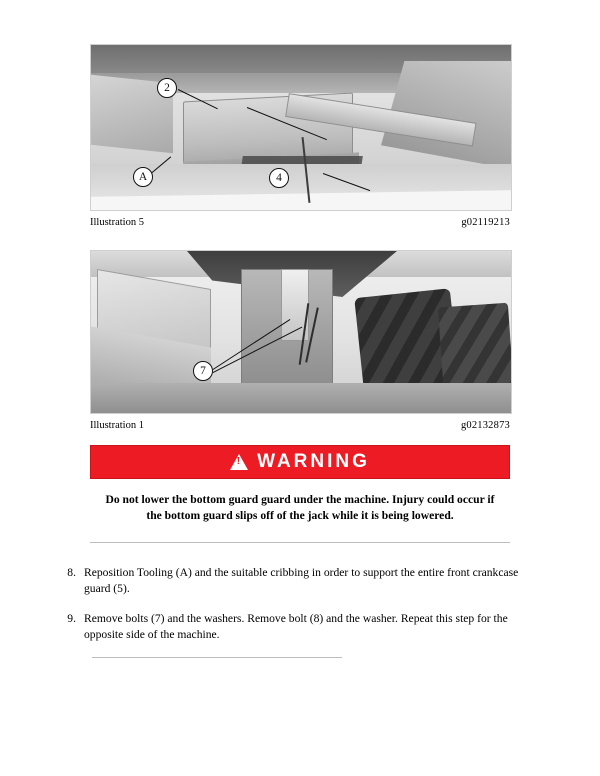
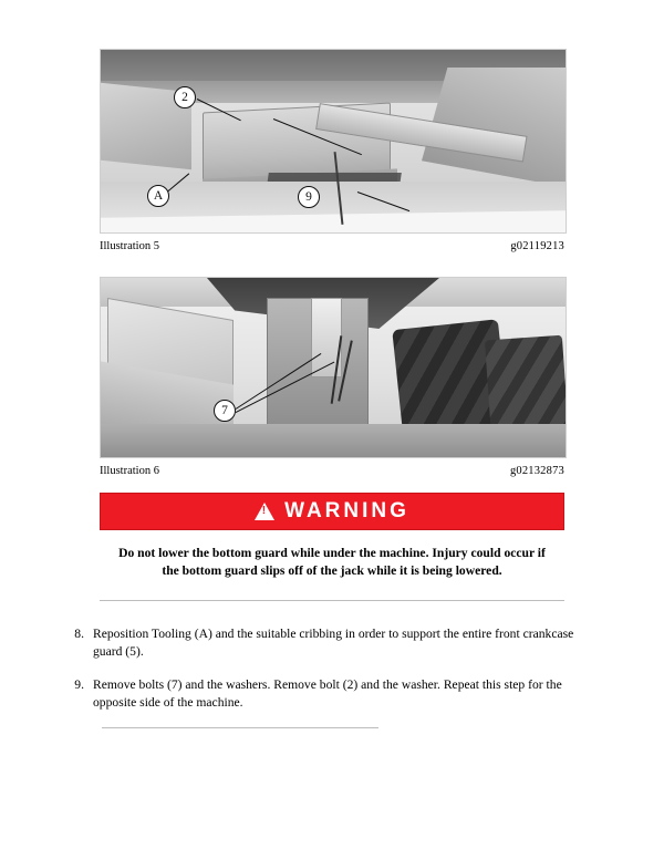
  2
  A
- 4
+ 9
  Illustration 5
  g02119213
  7
- Illustration 1
+ Illustration 6
  g02132873
  WARNING
- Do not lower the bottom guard guard under the machine. Injury could occur if the bottom guard slips off of the jack while it is being lowered.
+ Do not lower the bottom guard while under the machine. Injury could occur if the bottom guard slips off of the jack while it is being lowered.
  8.
  Reposition Tooling (A) and the suitable cribbing in order to support the entire front crankcase guard (5).
  9.
- Remove bolts (7) and the washers. Remove bolt (8) and the washer. Repeat this step for the opposite side of the machine.
+ Remove bolts (7) and the washers. Remove bolt (2) and the washer. Repeat this step for the opposite side of the machine.
